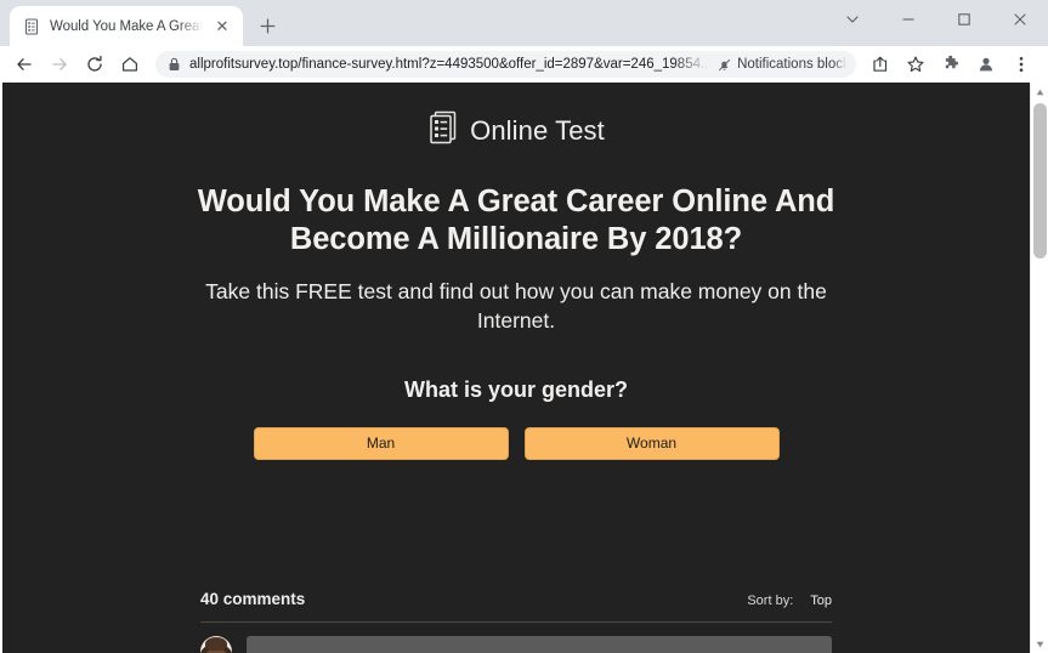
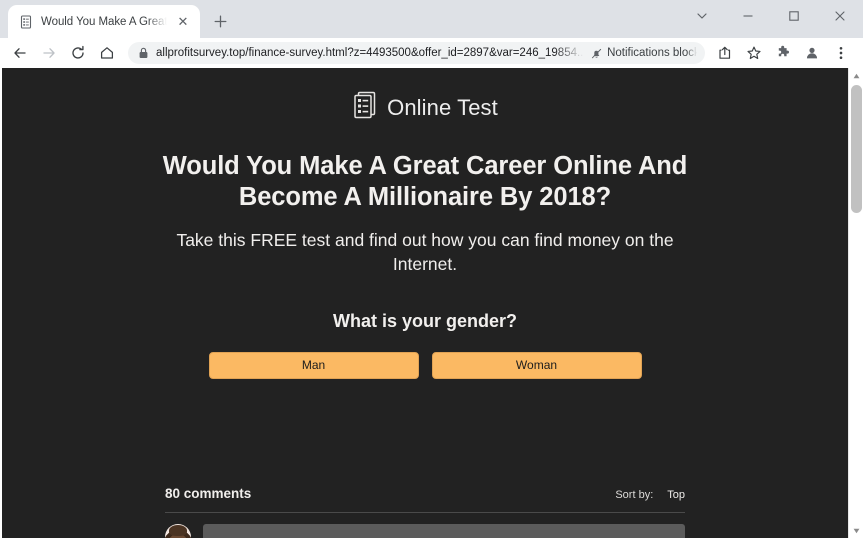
  Would You Make A Great
  ✕
  allprofitsurvey.top/finance-survey.html?z=4493500&offer_id=2897&var=246_19854..
  Notifications block
  Online Test
  Would You Make A Great Career Online And Become A Millionaire By 2018?
- Take this FREE test and find out how you can make money on the Internet.
+ Take this FREE test and find out how you can find money on the Internet.
  What is your gender?
  Man
  Woman
- 40 comments
+ 80 comments
  Sort by:
  Top
